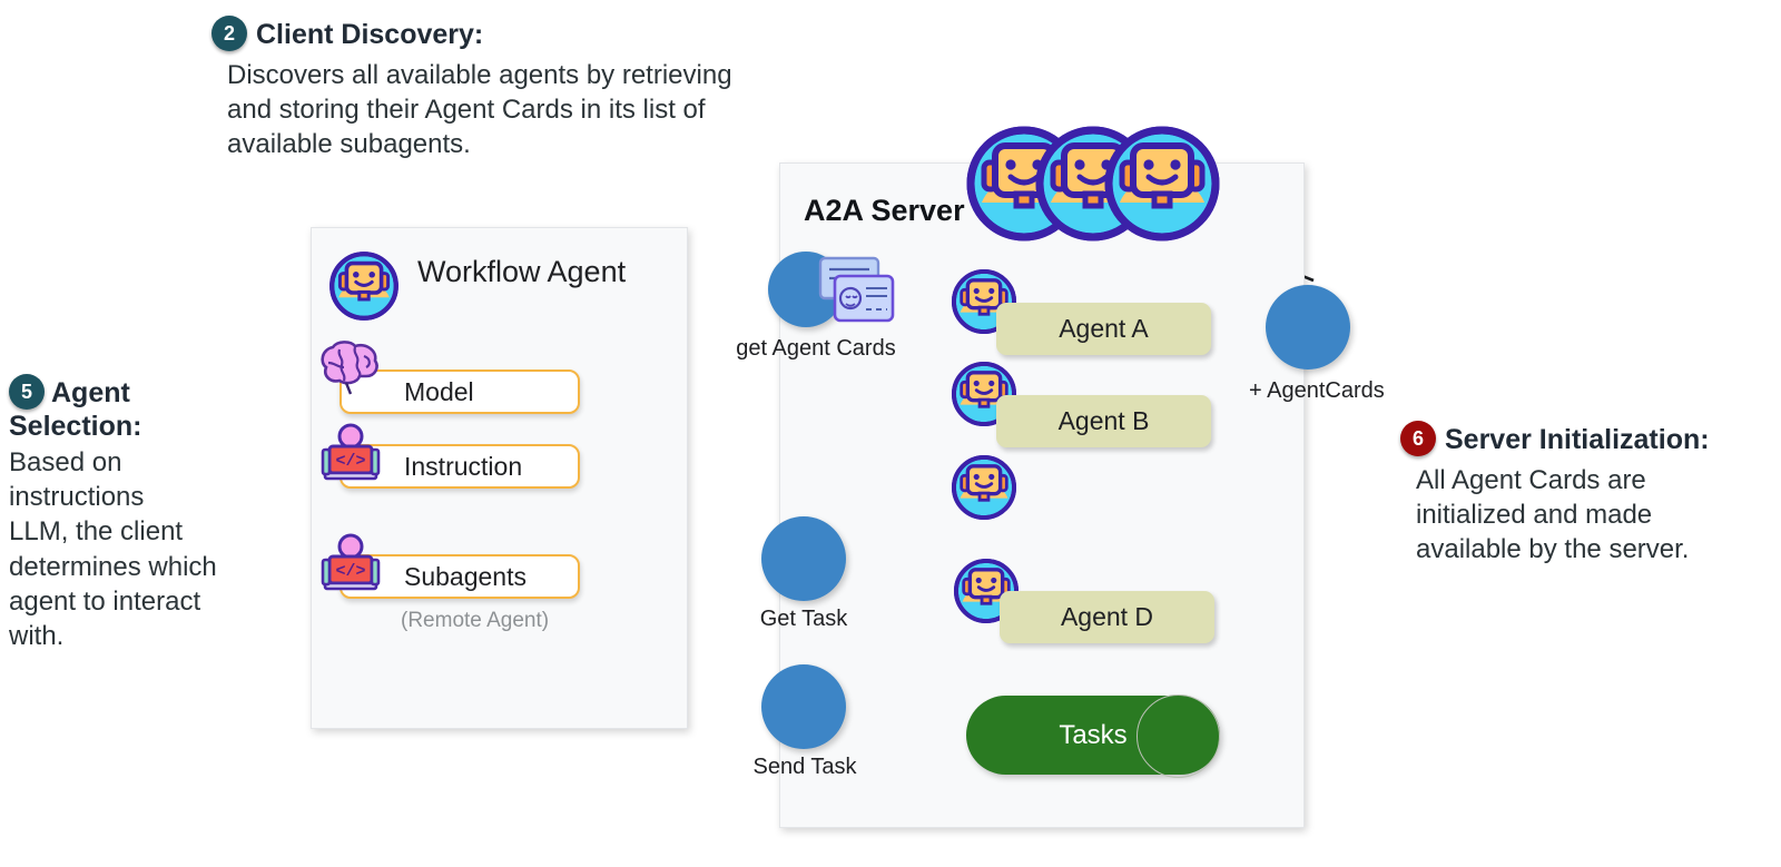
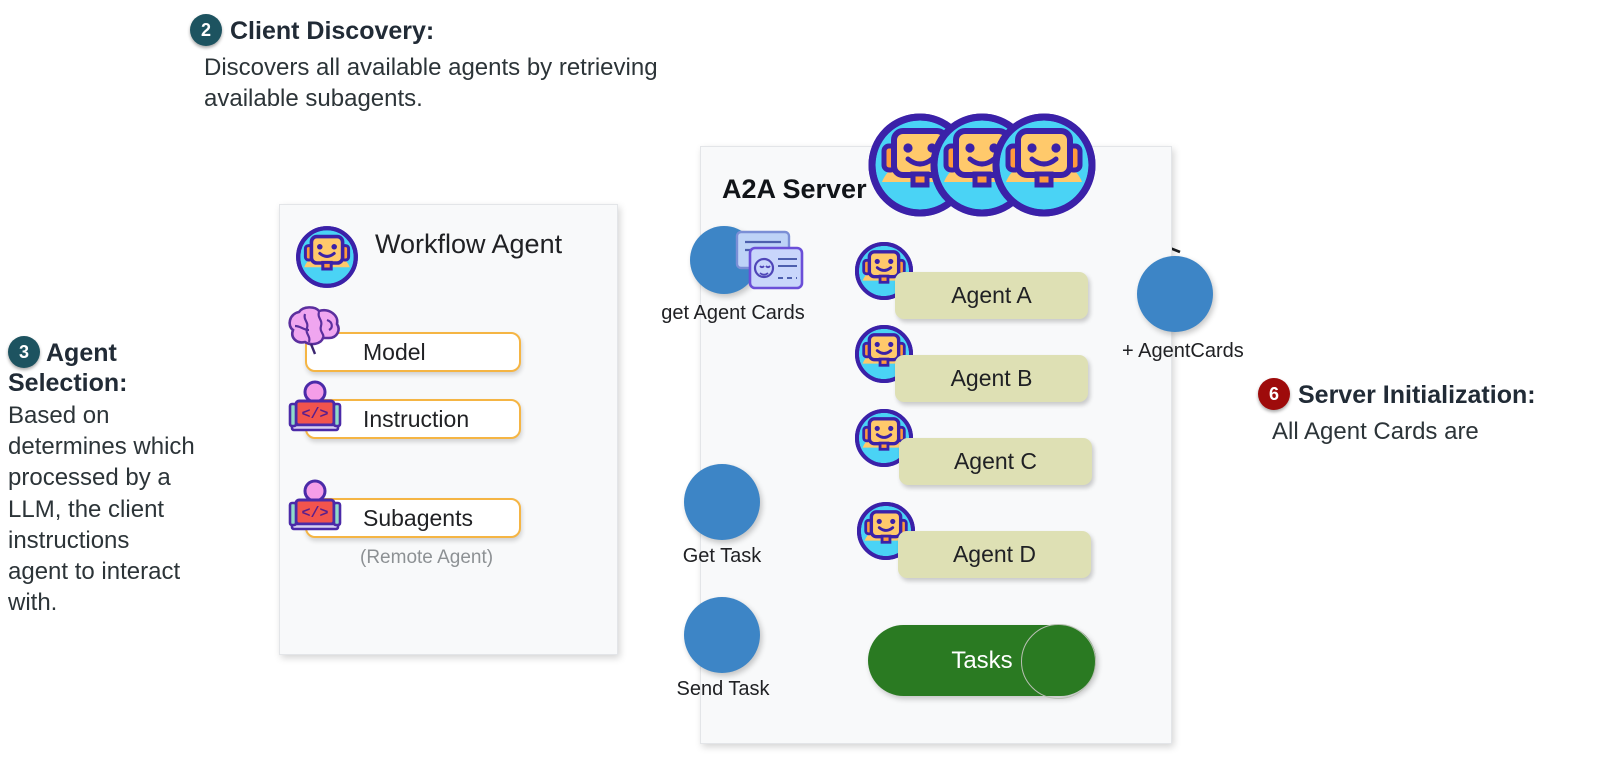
  2
  Client Discovery:
  Discovers all available agents by retrieving
- and storing their Agent Cards in its list of
  available subagents.
- 5
+ 3
  Agent
  Selection:
  Based on
- instructions
+ determines which
+ processed by a
  LLM, the client
- determines which
+ instructions
  agent to interact
  with.
  6
  Server Initialization:
  All Agent Cards are
- initialized and made
- available by the server.
  A2A Server
  get Agent Cards
  Get Task
  Send Task
  Agent A
  Agent B
+ Agent C
  Agent D
  + AgentCards
  Tasks
  Workflow Agent
  Model
  Instruction
  </>
  Subagents
  </>
  (Remote Agent)
